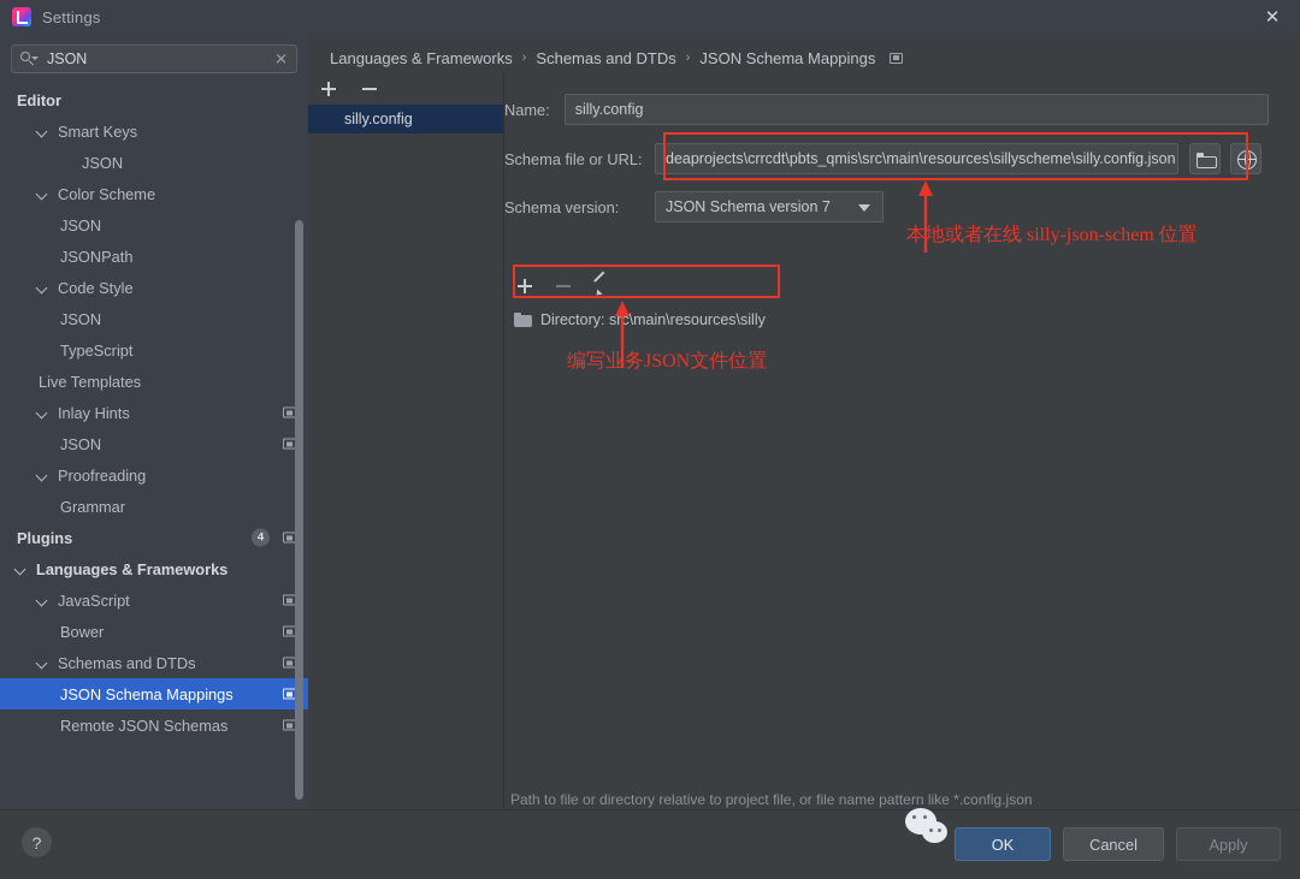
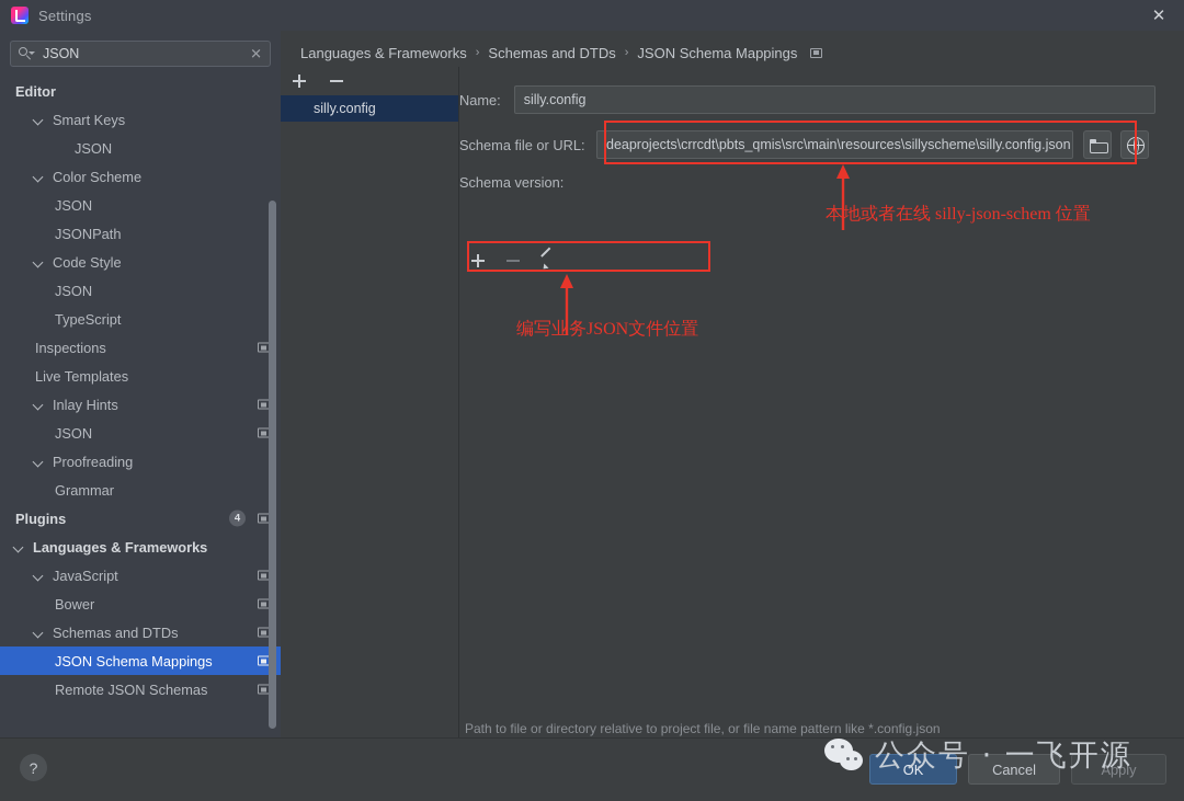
  Settings
  ✕
  JSON
  ✕
  Editor
  Smart Keys
  JSON
  Color Scheme
  JSON
  JSONPath
  Code Style
  JSON
  TypeScript
+ Inspections
  Live Templates
  Inlay Hints
  JSON
  Proofreading
  Grammar
  Plugins
  4
  Languages & Frameworks
  JavaScript
  Bower
  Schemas and DTDs
  JSON Schema Mappings
  Remote JSON Schemas
  Languages & Frameworks
  ›
  Schemas and DTDs
  ›
  JSON Schema Mappings
  silly.config
  Name:
  silly.config
  Schema file or URL:
  deaprojects\crrcdt\pbts_qmis\src\main\resources\sillyscheme\silly.config.json
  Schema version:
- JSON Schema version 7
- Directory: src\main\resources\silly
  本地或者在线 silly-json-schem 位置
  编写业务JSON文件位置
  Path to file or directory relative to project file, or file name pattern like *.config.json
  ?
  OK
  Cancel
  Apply
+ 公众号 · 一飞开源
